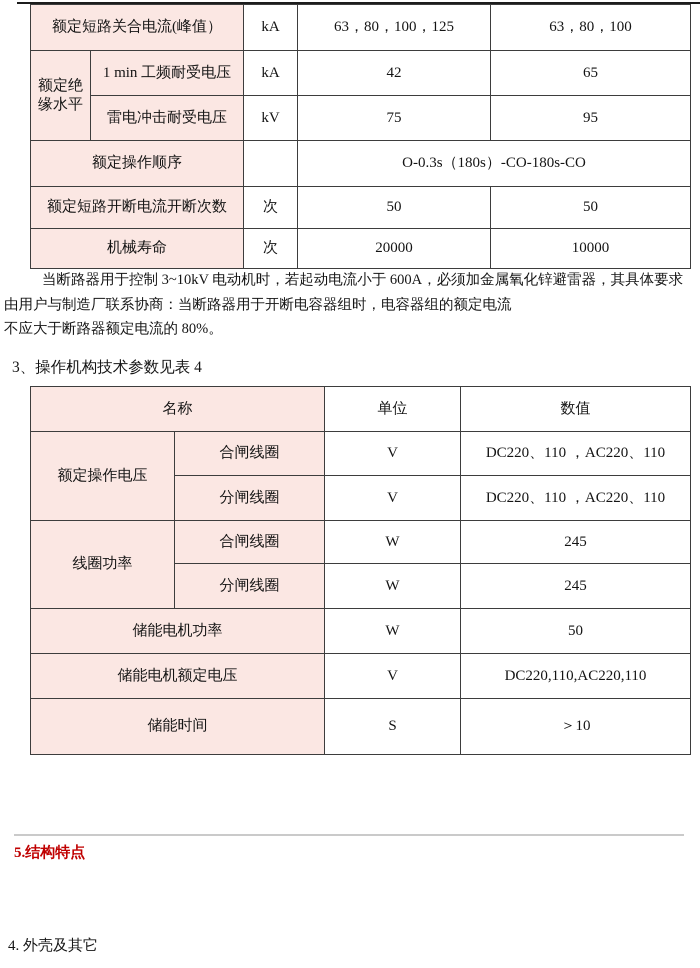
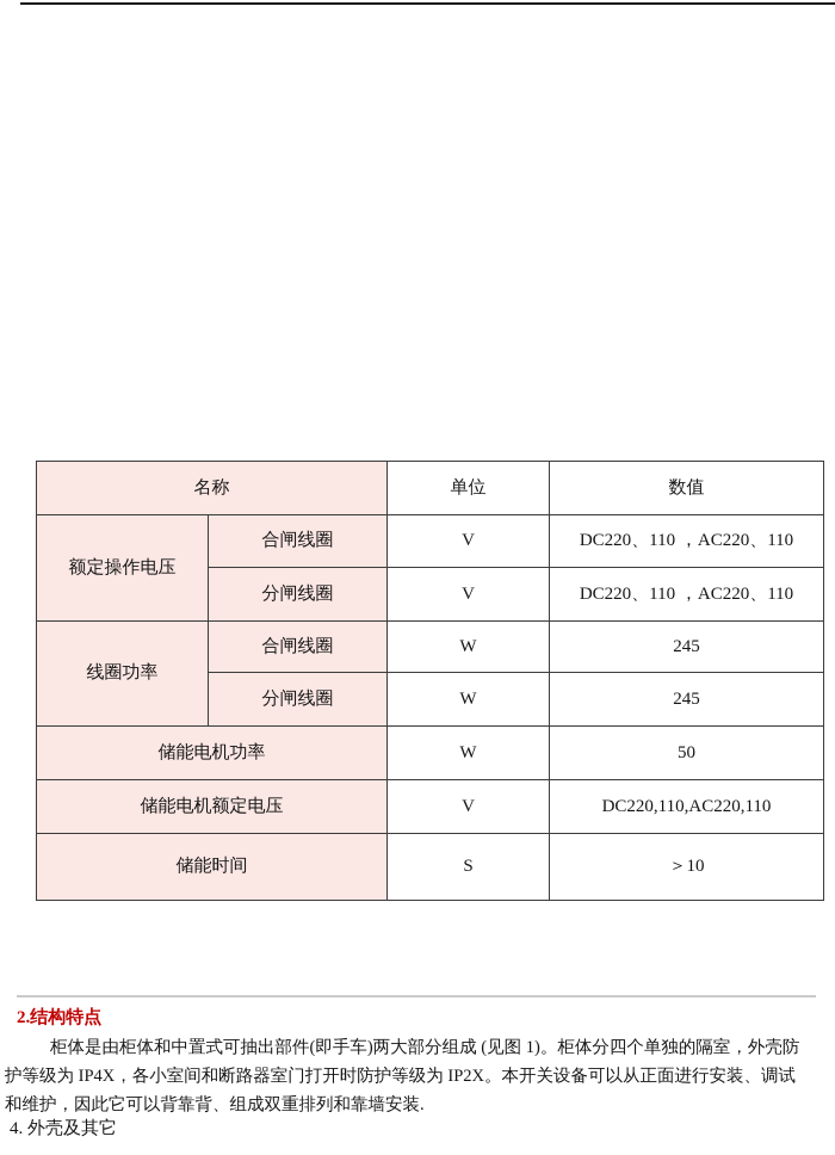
- 额定短路关合电流(峰值）	kA	63，80，100，125	63，80，100
- 额定绝缘水平	1 min 工频耐受电压	kA	42	65
- 雷电冲击耐受电压	kV	75	95
- 额定操作顺序		O-0.3s（180s）-CO-180s-CO
- 额定短路开断电流开断次数	次	50	50
- 机械寿命	次	20000	10000
- 当断路器用于控制 3~10kV 电动机时，若起动电流小于 600A，必须加金属氧化锌避雷器，其具体要求
- 由用户与制造厂联系协商：当断路器用于开断电容器组时，电容器组的额定电流
- 不应大于断路器额定电流的 80%。
- 3、操作机构技术参数见表 4
  名称	单位	数值
  额定操作电压	合闸线圈	V	DC220、110 ，AC220、110
  分闸线圈	V	DC220、110 ，AC220、110
  线圈功率	合闸线圈	W	245
  分闸线圈	W	245
  储能电机功率	W	50
  储能电机额定电压	V	DC220,110,AC220,110
  储能时间	S	＞10
- 5.结构特点
+ 2.结构特点
+ 柜体是由柜体和中置式可抽出部件(即手车)两大部分组成 (见图 1)。柜体分四个单独的隔室，外壳防
+ 护等级为 IP4X，各小室间和断路器室门打开时防护等级为 IP2X。本开关设备可以从正面进行安装、调试
+ 和维护，因此它可以背靠背、组成双重排列和靠墙安装.
  4. 外壳及其它
